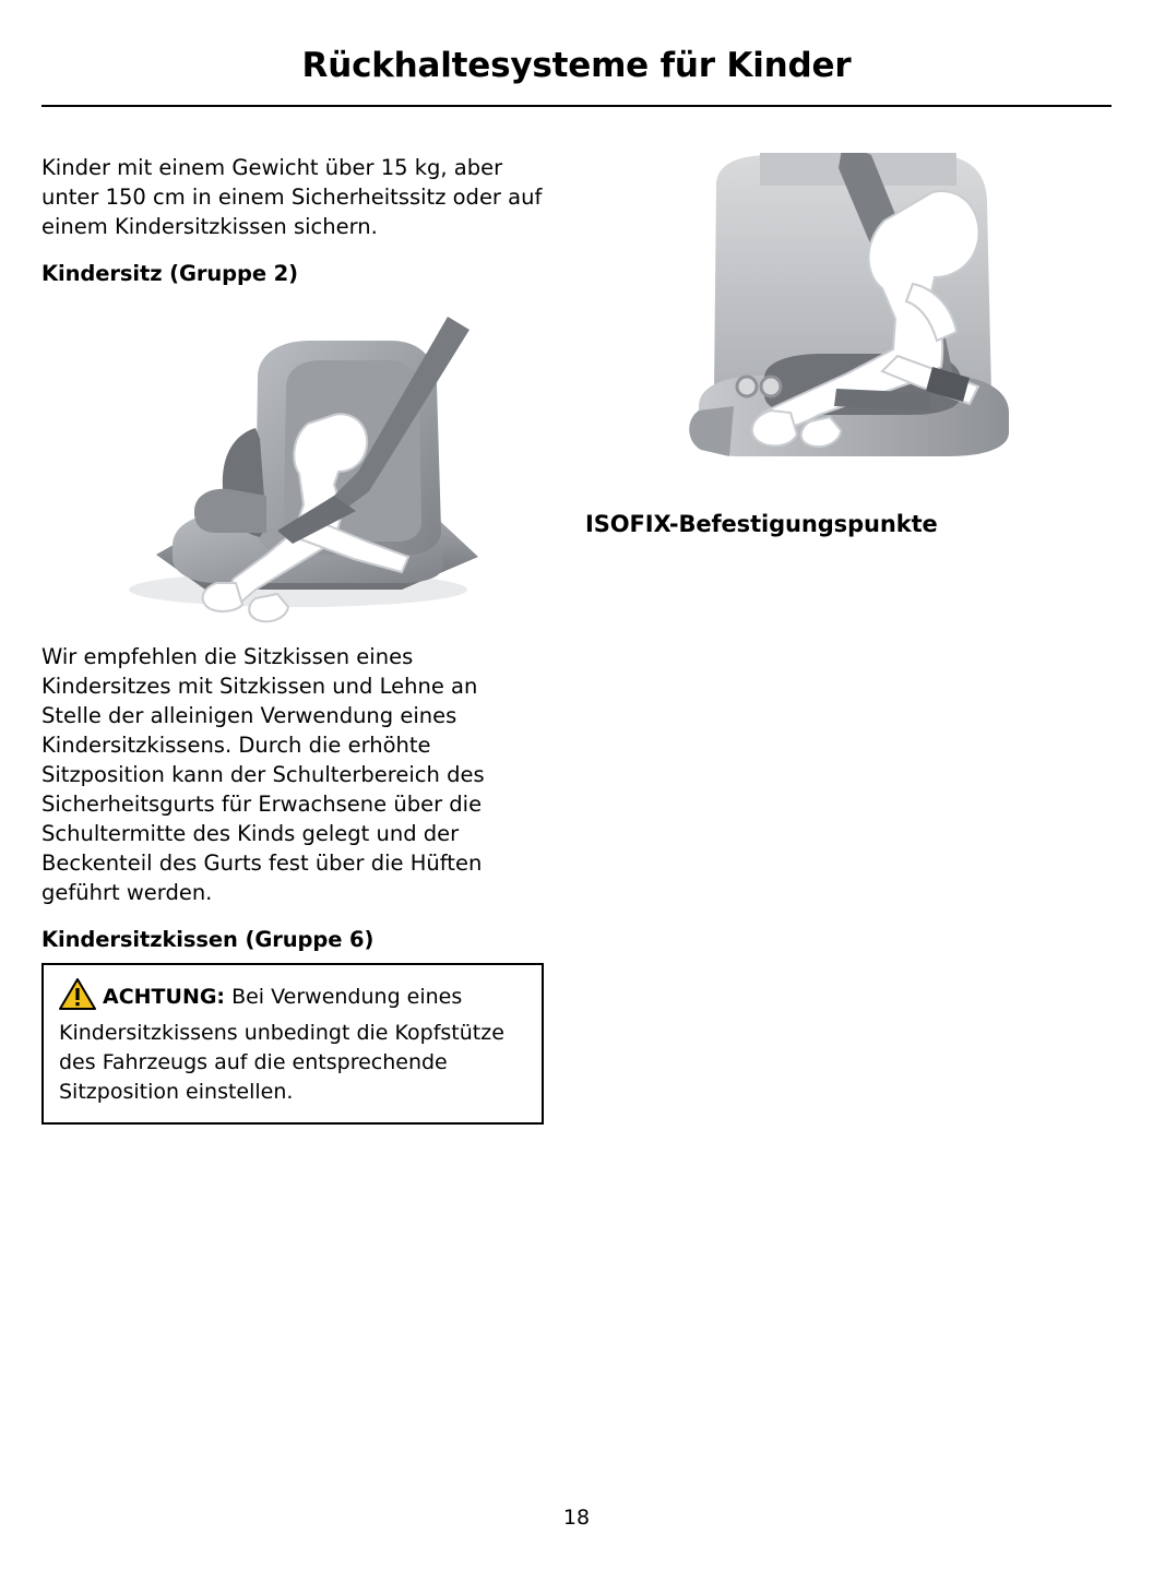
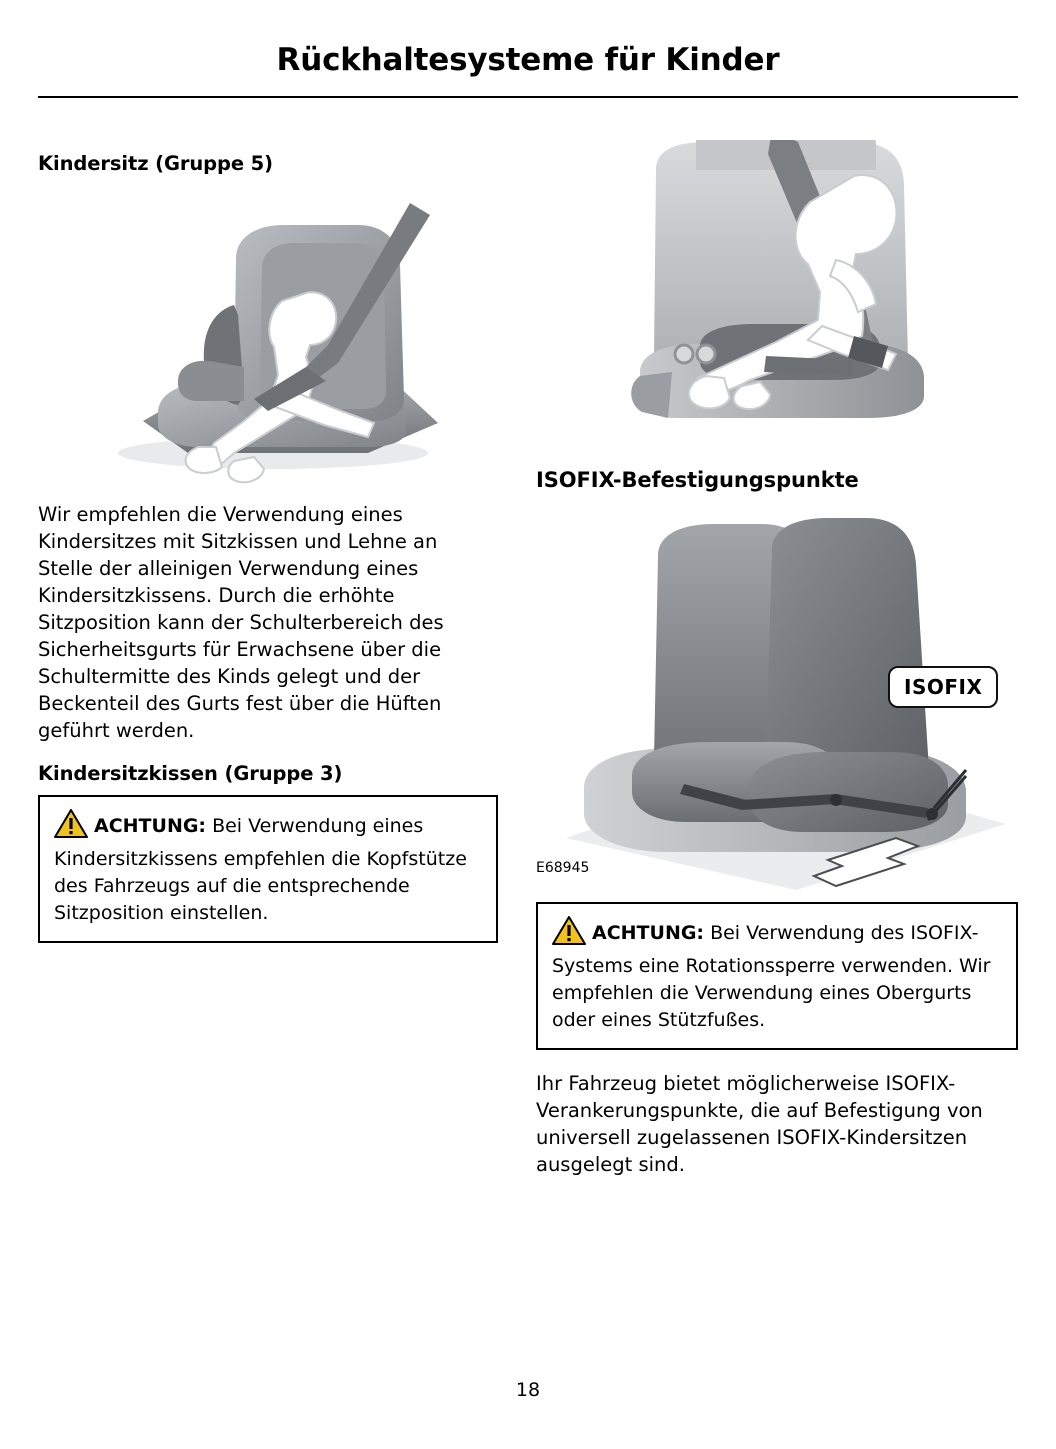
  Rückhaltesysteme für Kinder
- Kinder mit einem Gewicht über 15 kg, aber unter 150 cm in einem Sicherheitssitz oder auf einem Kindersitzkissen sichern.
- Kindersitz (Gruppe 2)
+ Kindersitz (Gruppe 5)
- Wir empfehlen die Sitzkissen eines Kindersitzes mit Sitzkissen und Lehne an Stelle der alleinigen Verwendung eines Kindersitzkissens. Durch die erhöhte Sitzposition kann der Schulterbereich des Sicherheitsgurts für Erwachsene über die Schultermitte des Kinds gelegt und der Beckenteil des Gurts fest über die Hüften geführt werden.
+ Wir empfehlen die Verwendung eines Kindersitzes mit Sitzkissen und Lehne an Stelle der alleinigen Verwendung eines Kindersitzkissens. Durch die erhöhte Sitzposition kann der Schulterbereich des Sicherheitsgurts für Erwachsene über die Schultermitte des Kinds gelegt und der Beckenteil des Gurts fest über die Hüften geführt werden.
- Kindersitzkissen (Gruppe 6)
+ Kindersitzkissen (Gruppe 3)
- ACHTUNG: Bei Verwendung eines Kindersitzkissens unbedingt die Kopfstütze des Fahrzeugs auf die entsprechende Sitzposition einstellen.
+ ACHTUNG: Bei Verwendung eines Kindersitzkissens empfehlen die Kopfstütze des Fahrzeugs auf die entsprechende Sitzposition einstellen.
  ISOFIX-Befestigungspunkte
+ ISOFIX
+ E68945
+ ACHTUNG: Bei Verwendung des ISOFIX-Systems eine Rotationssperre verwenden. Wir empfehlen die Verwendung eines Obergurts oder eines Stützfußes.
+ Ihr Fahrzeug bietet möglicherweise ISOFIX-Verankerungspunkte, die auf Befestigung von universell zugelassenen ISOFIX-Kindersitzen ausgelegt sind.
  18
